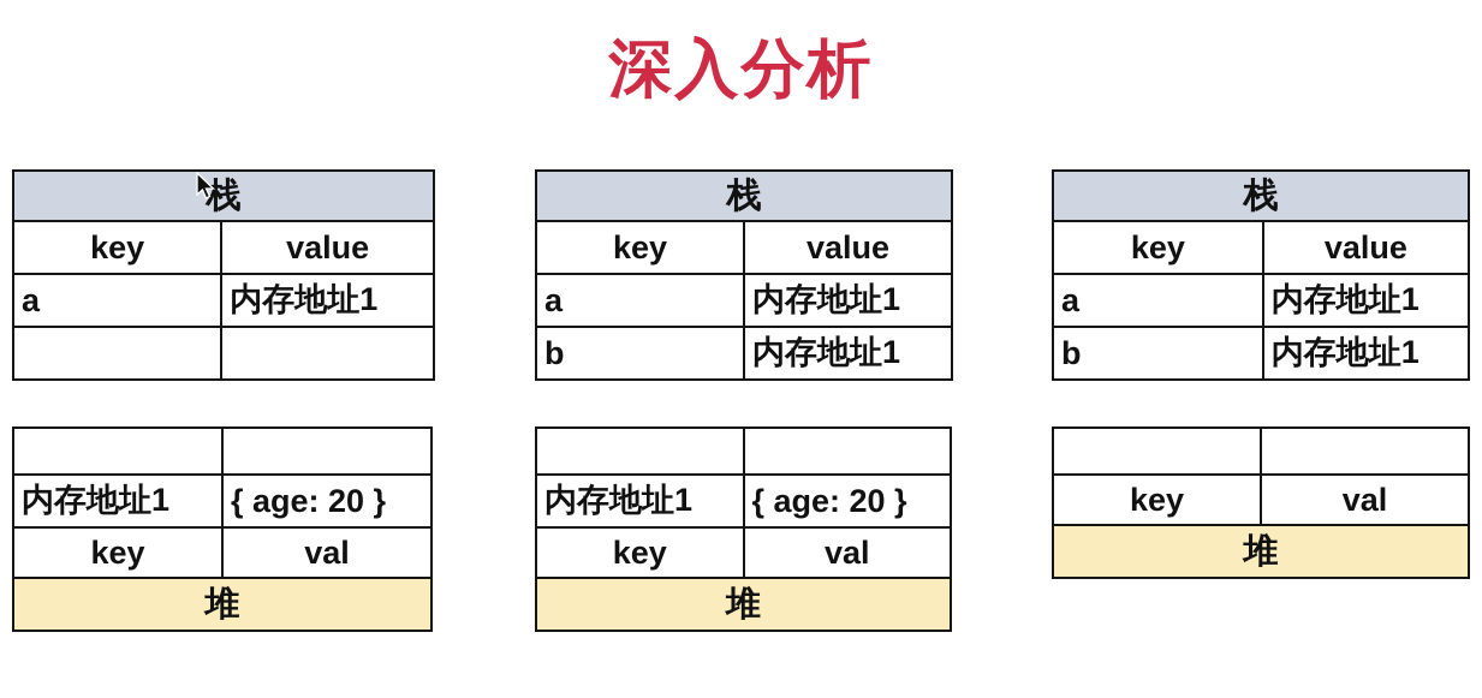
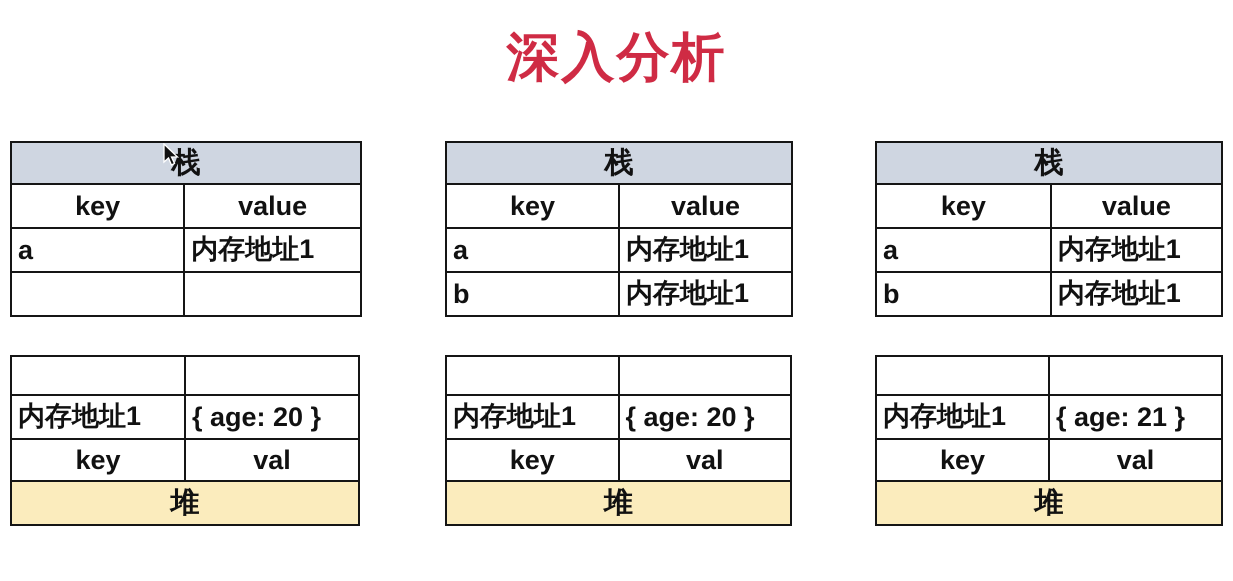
  深入分析
  栈
  key	value
  a	内存地址1
  栈
  key	value
  a	内存地址1
  b	内存地址1
  栈
  key	value
  a	内存地址1
  b	内存地址1
  内存地址1	{ age: 20 }
  key	val
  堆
  内存地址1	{ age: 20 }
  key	val
  堆
+ 内存地址1	{ age: 21 }
  key	val
  堆
